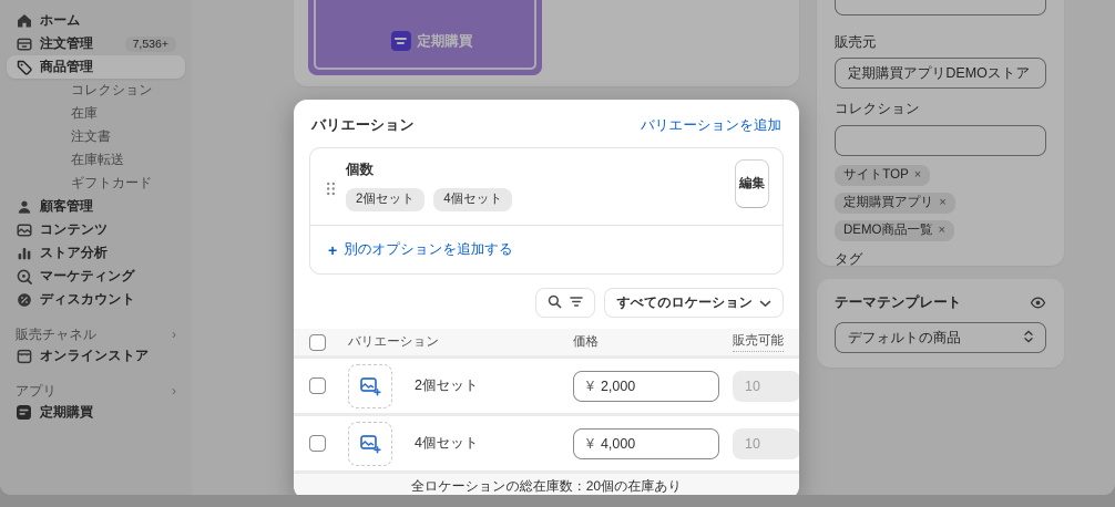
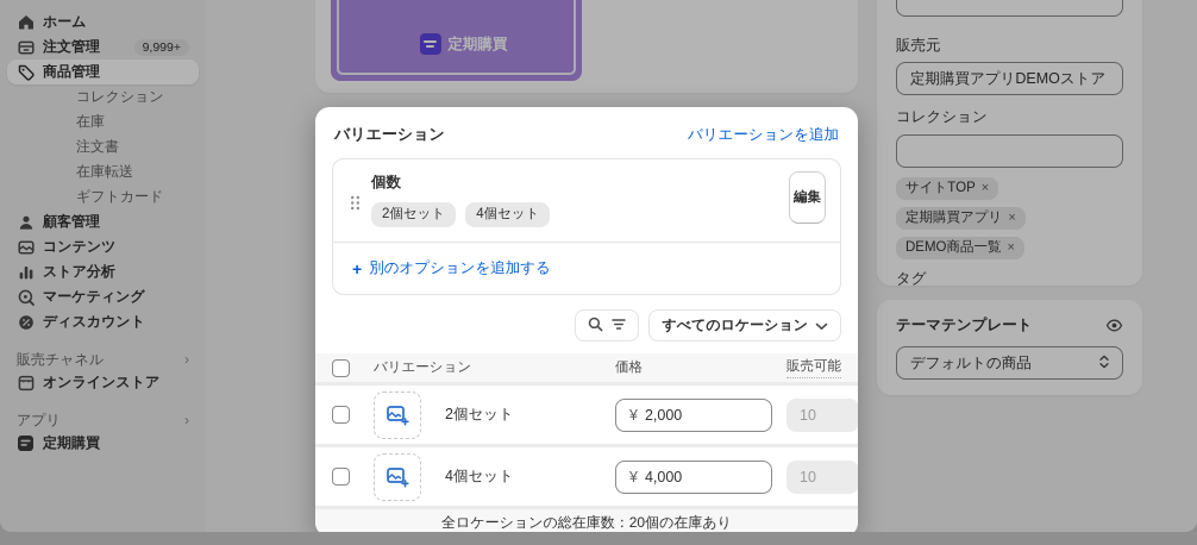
  ホーム
  注文管理
- 7,536+
+ 9,999+
  商品管理
  コレクション
  在庫
  注文書
  在庫転送
  ギフトカード
  顧客管理
  コンテンツ
  ストア分析
  マーケティング
  ディスカウント
  販売チャネル
  ›
  オンラインストア
  アプリ
  ›
  定期購買
  定期購買
  販売元
  定期購買アプリDEMOストア
  コレクション
  サイトTOP
  ×
  定期購買アプリ
  ×
  DEMO商品一覧
  ×
  タグ
  テーマテンプレート
  デフォルトの商品
  バリエーション
  バリエーションを追加
  個数
  2個セット
  4個セット
  編集
  +
  別のオプションを追加する
  すべてのロケーション
  バリエーション
  価格
  販売可能
  2個セット
  ¥
  2,000
  10
  4個セット
  ¥
  4,000
  10
  全ロケーションの総在庫数：20個の在庫あり
